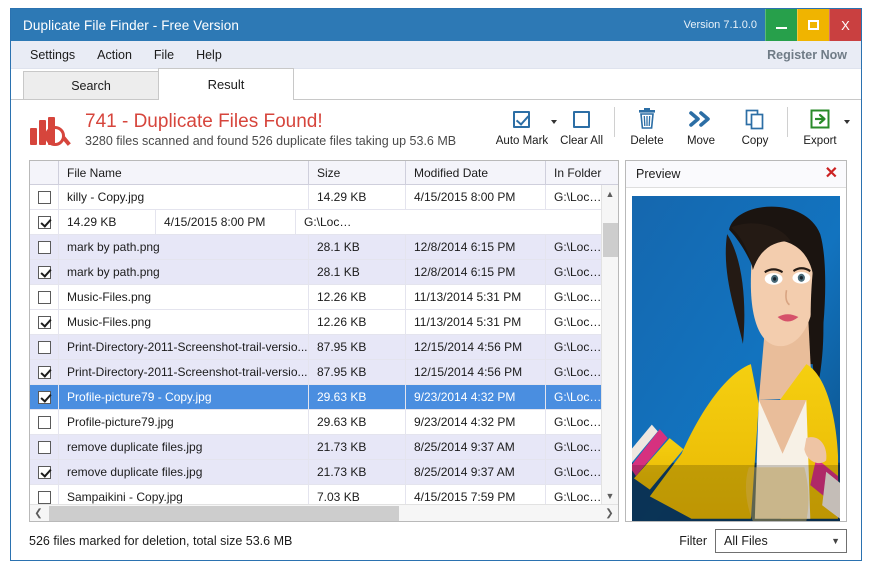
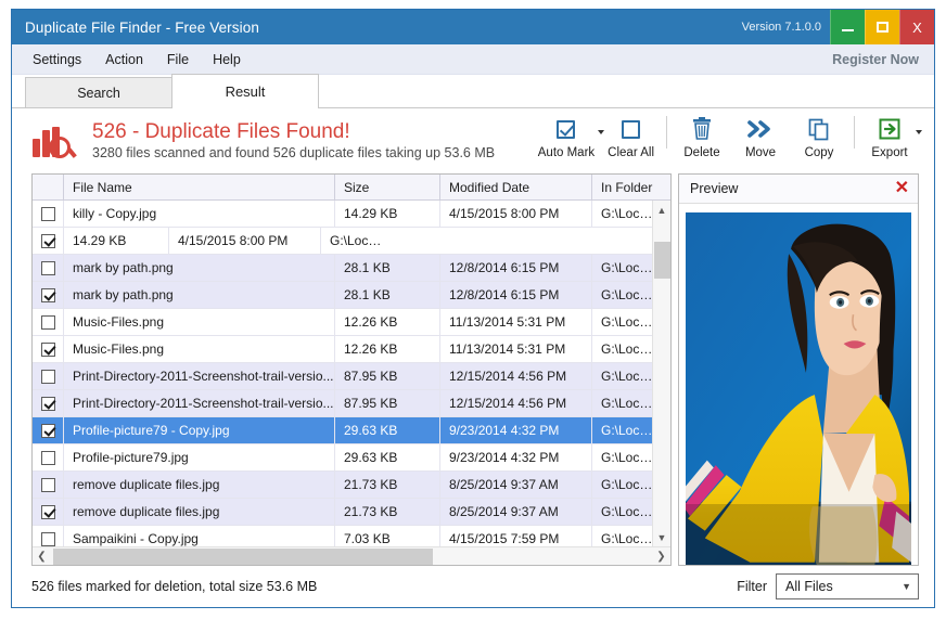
  Duplicate File Finder - Free Version
  Version 7.1.0.0
  X
  Settings
  Action
  File
  Help
  Register Now
  Search
  Result
- 741 - Duplicate Files Found!
+ 526 - Duplicate Files Found!
  3280 files scanned and found 526 duplicate files taking up 53.6 MB
  Auto Mark
  Clear All
  Delete
  Move
  Copy
  Export
  File Name
  Size
  Modified Date
  In Folder
  killy - Copy.jpg
  14.29 KB
  4/15/2015 8:00 PM
  G:\Local
  14.29 KB
  4/15/2015 8:00 PM
  G:\Local
  mark by path.png
  28.1 KB
  12/8/2014 6:15 PM
  G:\Local
  mark by path.png
  28.1 KB
  12/8/2014 6:15 PM
  G:\Local
  Music-Files.png
  12.26 KB
  11/13/2014 5:31 PM
  G:\Local
  Music-Files.png
  12.26 KB
  11/13/2014 5:31 PM
  G:\Local
  Print-Directory-2011-Screenshot-trail-versio...
  87.95 KB
  12/15/2014 4:56 PM
  G:\Local
  Print-Directory-2011-Screenshot-trail-versio...
  87.95 KB
  12/15/2014 4:56 PM
  G:\Local
  Profile-picture79 - Copy.jpg
  29.63 KB
  9/23/2014 4:32 PM
  G:\Local
  Profile-picture79.jpg
  29.63 KB
  9/23/2014 4:32 PM
  G:\Local
  remove duplicate files.jpg
  21.73 KB
  8/25/2014 9:37 AM
  G:\Local
  remove duplicate files.jpg
  21.73 KB
  8/25/2014 9:37 AM
  G:\Local
  Sampaikini - Copy.jpg
  7.03 KB
  4/15/2015 7:59 PM
  G:\Local
  ▲
  ▼
  ❮
  ❯
  Preview
  ✕
  526 files marked for deletion, total size 53.6 MB
  Filter
  All Files
  ▼
